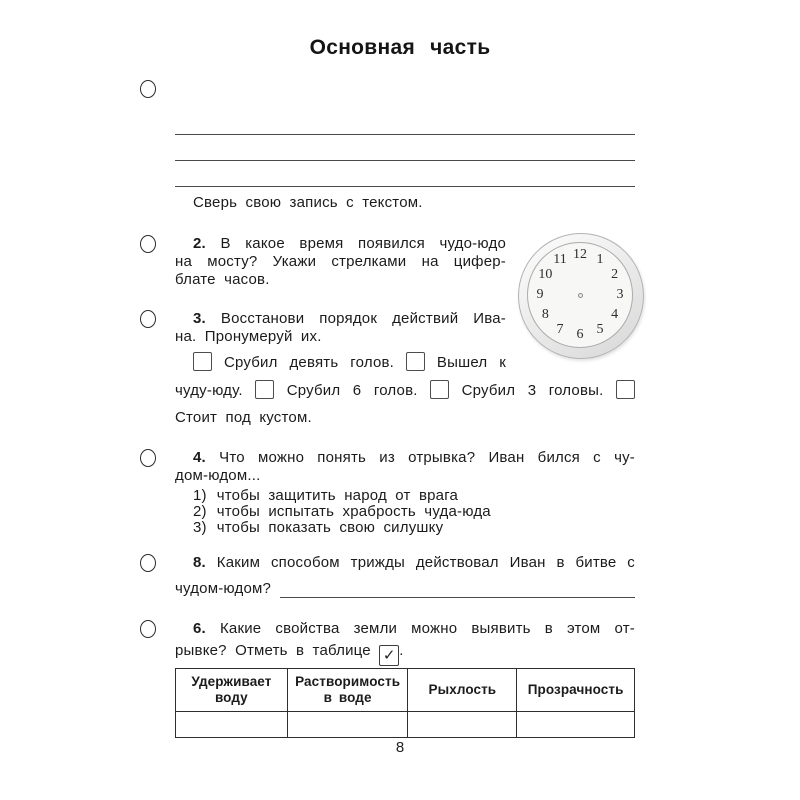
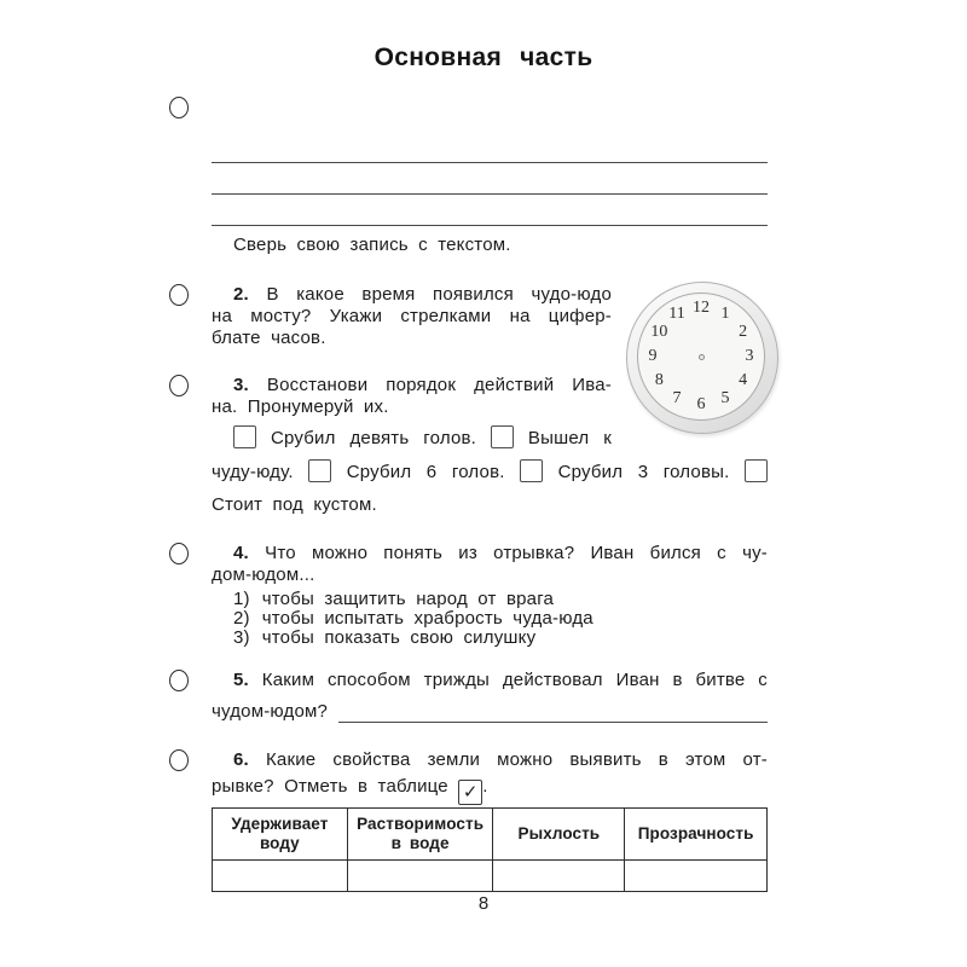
  Основная часть
  Сверь свою запись с текстом.
  2. В какое время появился чудо-юдо
  на мосту? Укажи стрелками на цифер-
  блате часов.
  12
  1
  2
  3
  4
  5
  6
  7
  8
  9
  10
  11
  3. Восстанови порядок действий Ива-
  на. Пронумеруй их.
  Срубил девять голов. Вышел к
  чуду-юду. Срубил 6 голов. Срубил 3 головы.
  Стоит под кустом.
  4. Что можно понять из отрывка? Иван бился с чу-
  дом-юдом...
  1) чтобы защитить народ от врага
  2) чтобы испытать храбрость чуда-юда
  3) чтобы показать свою силушку
- 8. Каким способом трижды действовал Иван в битве с
+ 5. Каким способом трижды действовал Иван в битве с
  чудом-юдом?
  6. Какие свойства земли можно выявить в этом от-
  рывке? Отметь в таблице ✓ .
  Удерживает воду	Растворимость в воде	Рыхлость	Прозрачность
  8
